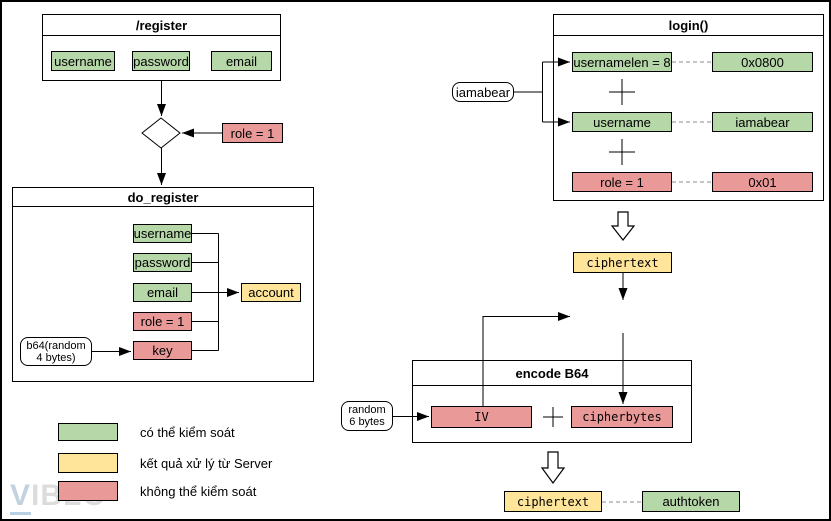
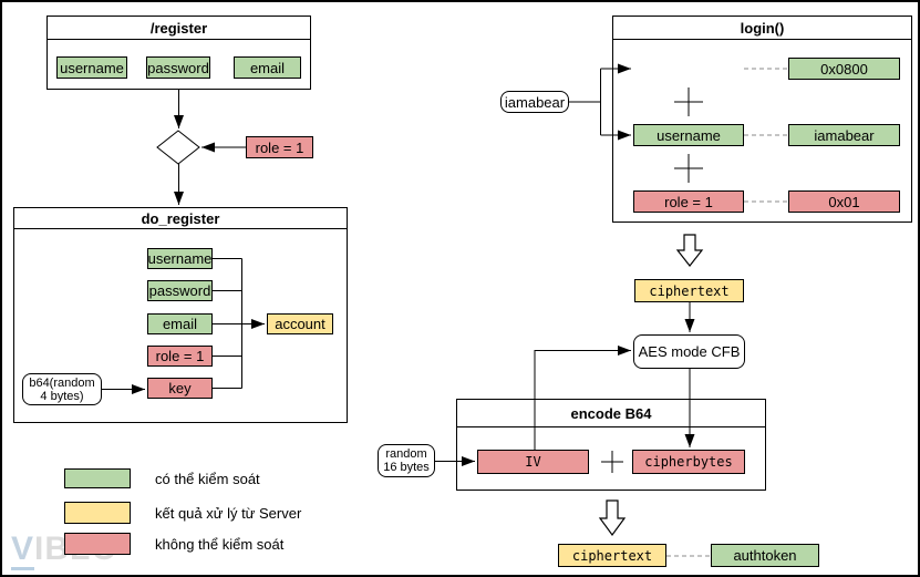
  /register
  do_register
  login()
  encode B64
  username
  password
  email
  role = 1
  username
  password
  email
  role = 1
  key
  account
  b64(random
  4 bytes)
  iamabear
- usernamelen = 8
  0x0800
  username
  iamabear
  role = 1
  0x01
  ciphertext
+ AES mode CFB
  IV
  cipherbytes
  random
- 6 bytes
+ 16 bytes
  ciphertext
  authtoken
  có thể kiểm soát
  kết quả xử lý từ Server
  không thể kiểm soát
